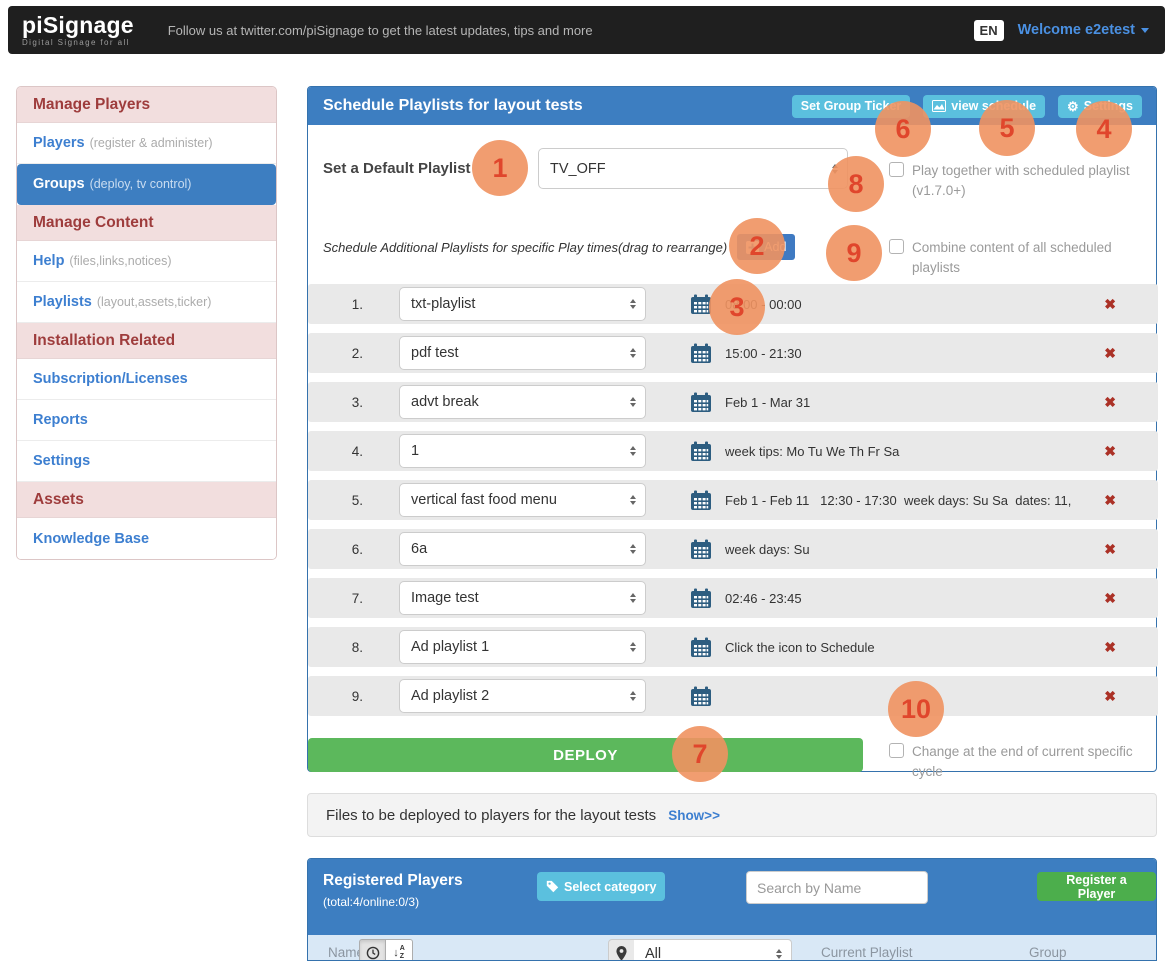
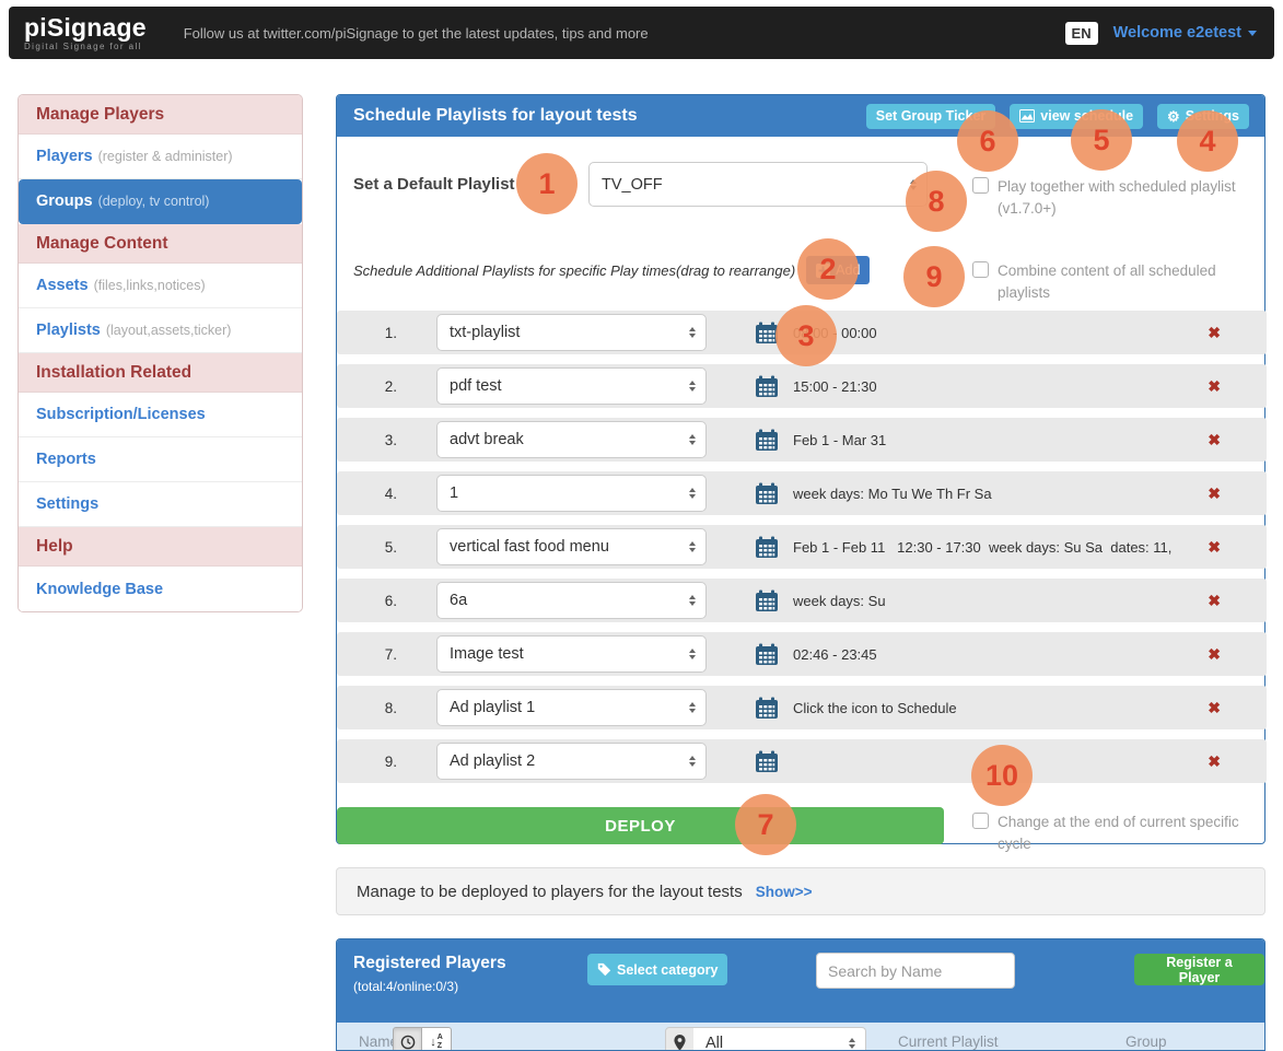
  piSignage
  Digital Signage for all
  Follow us at twitter.com/piSignage to get the latest updates, tips and more
  EN
  Welcome e2etest
  Manage Players
  Players
  (register & administer)
  Groups
  (deploy, tv control)
  Manage Content
- Help
+ Assets
  (files,links,notices)
  Playlists
  (layout,assets,ticker)
  Installation Related
  Subscription/Licenses
  Reports
  Settings
- Assets
+ Help
  Knowledge Base
  Schedule Playlists for layout tests
  Set Group Tic
  ⚙
  Set a Default Playlist
  TV_OFF
  Play together with scheduled playlist
  (v1.7.0+)
  Schedule Additional Playlists for specific Play times(drag to rearrange)
  Combine content of all scheduled playlists
  1.
  txt-playlist
  ✖
  2.
  pdf test
  15:00 - 21:30
  ✖
  3.
  advt break
  Feb 1 - Mar 31
  ✖
  4.
  1
- week tips: Mo Tu We Th Fr Sa
+ week days: Mo Tu We Th Fr Sa
  ✖
  5.
  vertical fast food menu
  Feb 1 - Feb 11 12:30 - 17:30 week days: Su Sa dates: 11,
  ✖
  6.
  6a
  week days: Su
  ✖
  7.
  Image test
  02:46 - 23:45
  ✖
  8.
  Ad playlist 1
  Click the icon to Schedule
  ✖
  9.
  Ad playlist 2
  ✖
  DEPLOY
  Change at the end of current specific cycle
- Files to be deployed to players for the layout tests
+ Manage to be deployed to players for the layout tests
  Show>>
  Registered Players
  (total:4/online:0/3)
  Select category
  Search by Name
  Register a Player
  Nam
  ↓
  All
  Current Playlist
  Group
  1
  2
  3
  4
  5
  6
  7
  8
  9
  10
